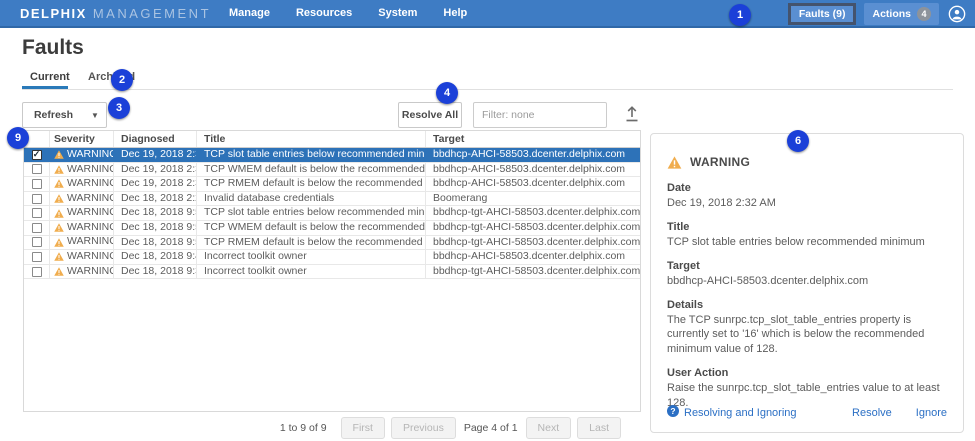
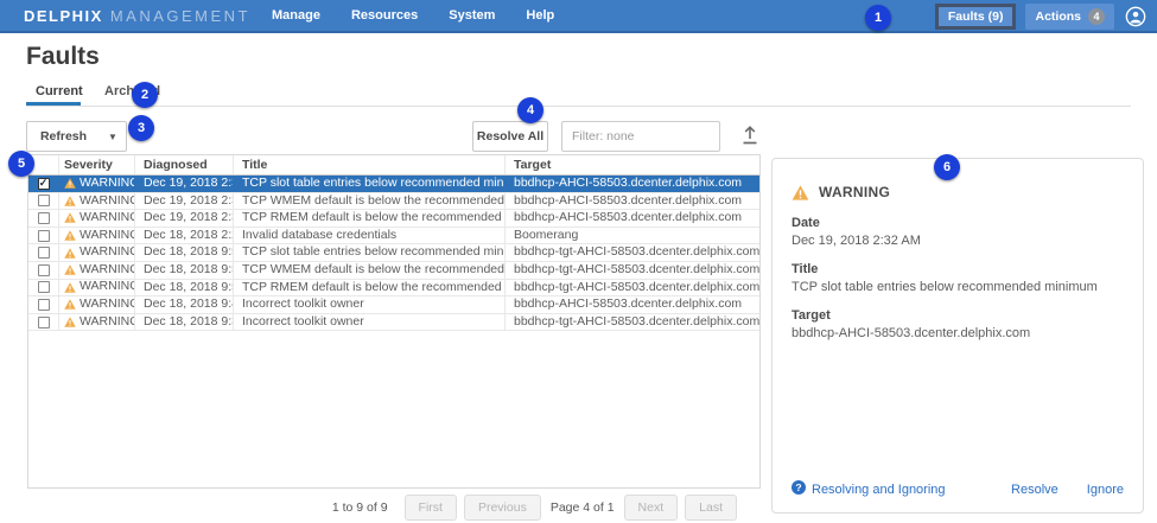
  DELPHIX
  MANAGEMENT
  Manage
  Resources
  System
  Help
  Faults (9)
  Actions
  4
  1
  2
  3
  4
- 9
+ 5
  6
  Faults
  Current
  Refresh
  ▼
  Resolve All
  Filter: none
  Severity
  Diagnosed
  Title
  Target
  ✓
  WARNIN
  Dec 19, 2018 2:
  TCP slot table entries below recommended mini
  bbdhcp-AHCI-58503.dcenter.delphix.com
  WARNIN
  Dec 19, 2018 2:
  TCP WMEM default is below the recommended
  bbdhcp-AHCI-58503.dcenter.delphix.com
  WARNIN
  Dec 19, 2018 2:
  TCP RMEM default is below the recommended
  bbdhcp-AHCI-58503.dcenter.delphix.com
  WARNIN
  Dec 18, 2018 2:
  Invalid database credentials
  Boomerang
  WARNIN
  Dec 18, 2018 9:
  TCP slot table entries below recommended mini
  bbdhcp-tgt-AHCI-58503.dcenter.delphix.com
  WARNIN
  Dec 18, 2018 9:
  TCP WMEM default is below the recommended
  bbdhcp-tgt-AHCI-58503.dcenter.delphix.com
  WARNIN
  Dec 18, 2018 9:
  TCP RMEM default is below the recommended
  bbdhcp-tgt-AHCI-58503.dcenter.delphix.com
  WARNIN
  Dec 18, 2018 9:
  Incorrect toolkit owner
  bbdhcp-AHCI-58503.dcenter.delphix.com
  WARNIN
  Dec 18, 2018 9:
  Incorrect toolkit owner
  bbdhcp-tgt-AHCI-58503.dcenter.delphix.com
  1 to 9 of 9
  First
  Previous
  Page 4 of 1
  Next
  Last
  WARNING
  Date
  Dec 19, 2018 2:32 AM
  Title
  TCP slot table entries below recommended minimum
  Target
  bbdhcp-AHCI-58503.dcenter.delphix.com
- Details
- The TCP sunrpc.tcp_slot_table_entries property is currently set to '16' which is below the recommended minimum value of 128.
- User Action
- Raise the sunrpc.tcp_slot_table_entries value to at least 128.
  ?
  Resolving and Ignoring
  Resolve
  Ignore
